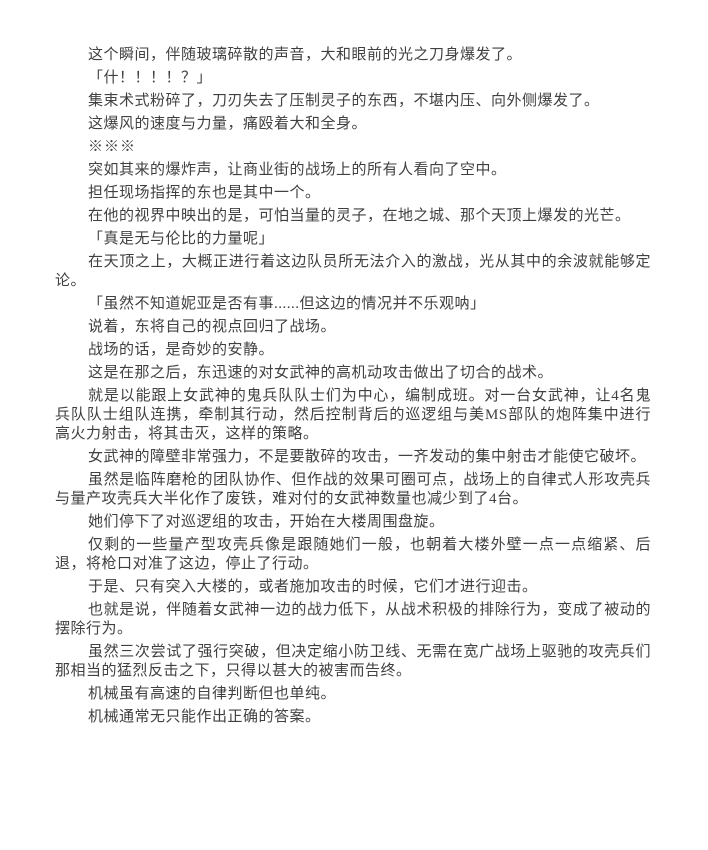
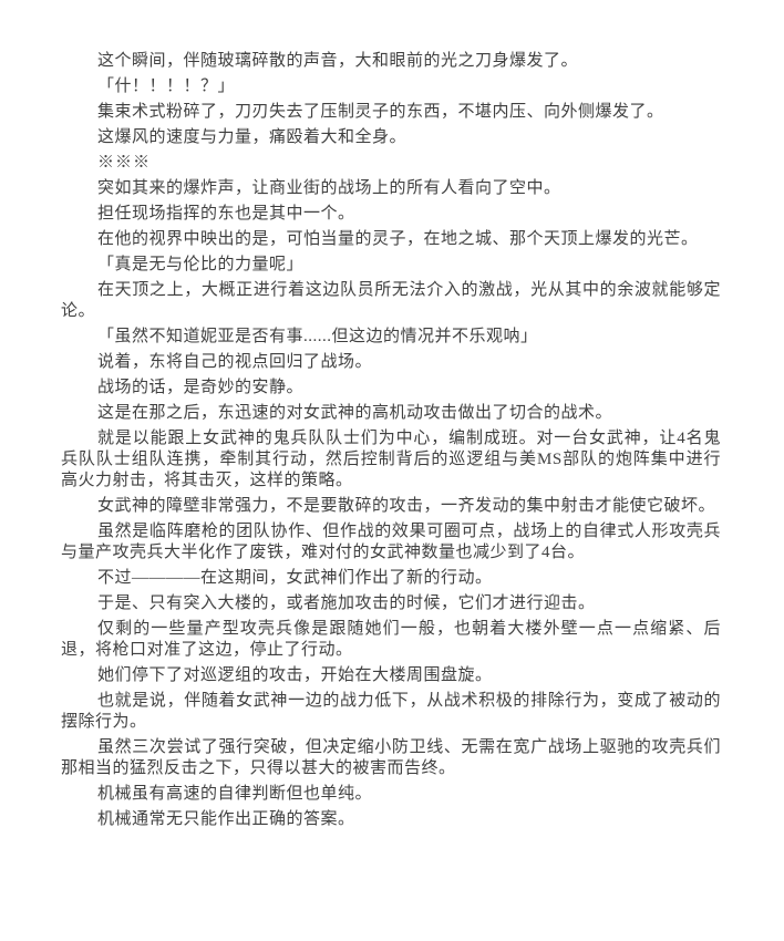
  这个瞬间，伴随玻璃碎散的声音，大和眼前的光之刀身爆发了。
  「什！！！！？」
  集束术式粉碎了，刀刃失去了压制灵子的东西，不堪内压、向外侧爆发了。
  这爆风的速度与力量，痛殴着大和全身。
  ※※※
  突如其来的爆炸声，让商业街的战场上的所有人看向了空中。
  担任现场指挥的东也是其中一个。
  在他的视界中映出的是，可怕当量的灵子，在地之城、那个天顶上爆发的光芒。
  「真是无与伦比的力量呢」
  在天顶之上，大概正进行着这边队员所无法介入的激战，光从其中的余波就能够定论。
  「虽然不知道妮亚是否有事......但这边的情况并不乐观呐」
  说着，东将自己的视点回归了战场。
  战场的话，是奇妙的安静。
  这是在那之后，东迅速的对女武神的高机动攻击做出了切合的战术。
  就是以能跟上女武神的鬼兵队队士们为中心，编制成班。对一台女武神，让4名鬼兵队队士组队连携，牵制其行动，然后控制背后的巡逻组与美MS部队的炮阵集中进行高火力射击，将其击灭，这样的策略。
  女武神的障壁非常强力，不是要散碎的攻击，一齐发动的集中射击才能使它破坏。
  虽然是临阵磨枪的团队协作、但作战的效果可圈可点，战场上的自律式人形攻壳兵与量产攻壳兵大半化作了废铁，难对付的女武神数量也减少到了4台。
+ 不过————在这期间，女武神们作出了新的行动。
- 她们停下了对巡逻组的攻击，开始在大楼周围盘旋。
+ 于是、只有突入大楼的，或者施加攻击的时候，它们才进行迎击。
  仅剩的一些量产型攻壳兵像是跟随她们一般，也朝着大楼外壁一点一点缩紧、后退，将枪口对准了这边，停止了行动。
- 于是、只有突入大楼的，或者施加攻击的时候，它们才进行迎击。
+ 她们停下了对巡逻组的攻击，开始在大楼周围盘旋。
  也就是说，伴随着女武神一边的战力低下，从战术积极的排除行为，变成了被动的摆除行为。
  虽然三次尝试了强行突破，但决定缩小防卫线、无需在宽广战场上驱驰的攻壳兵们那相当的猛烈反击之下，只得以甚大的被害而告终。
  机械虽有高速的自律判断但也单纯。
  机械通常无只能作出正确的答案。
